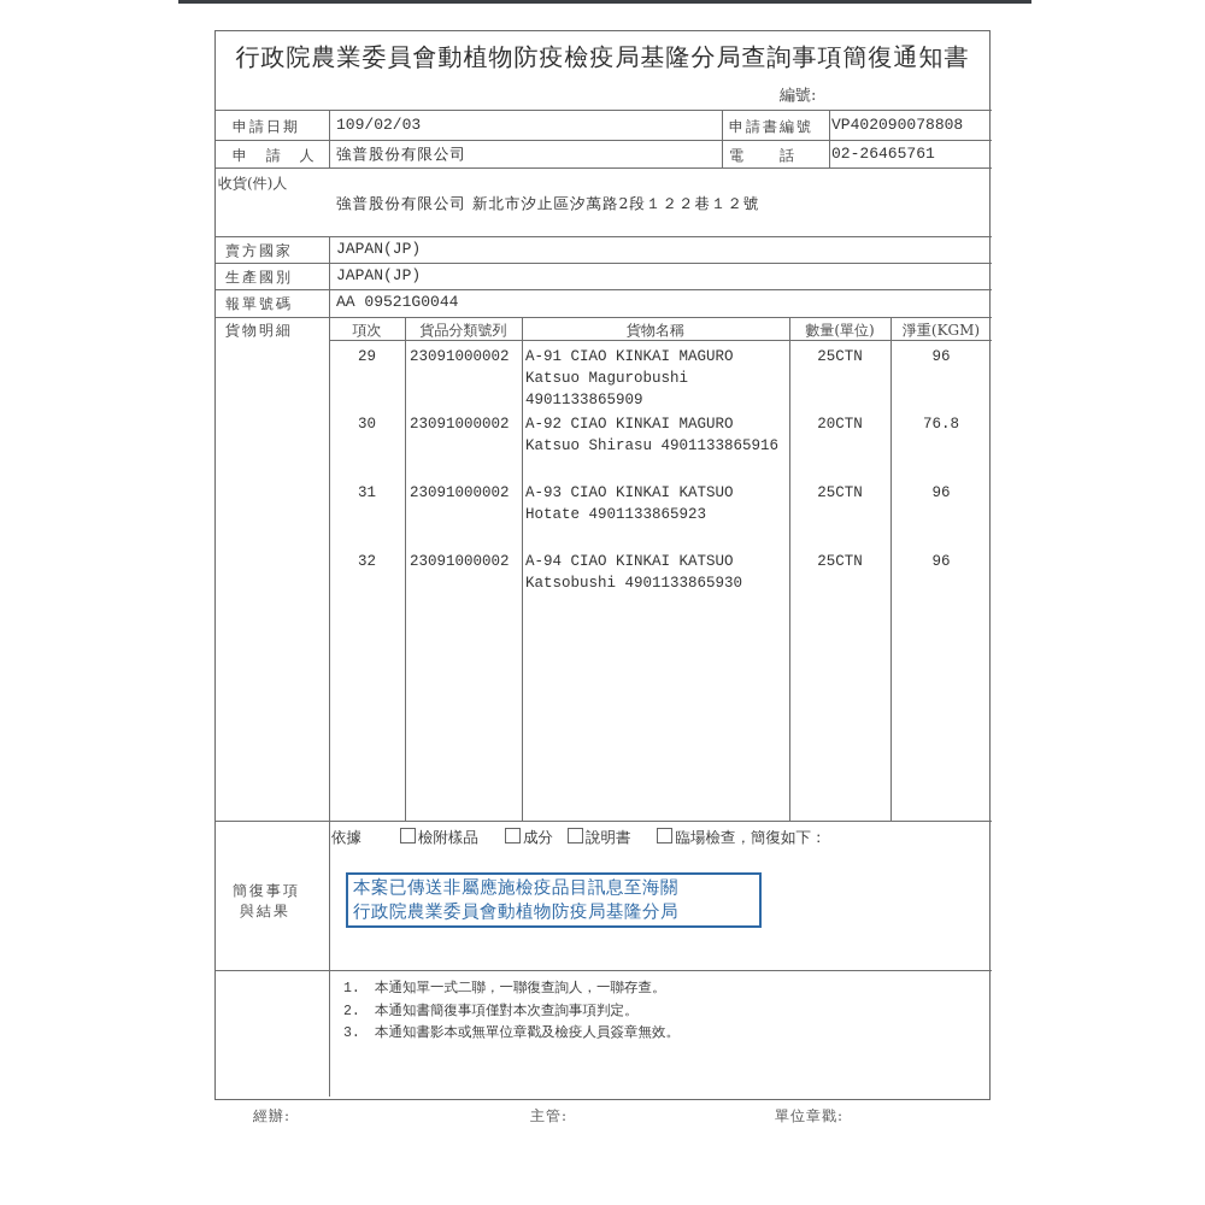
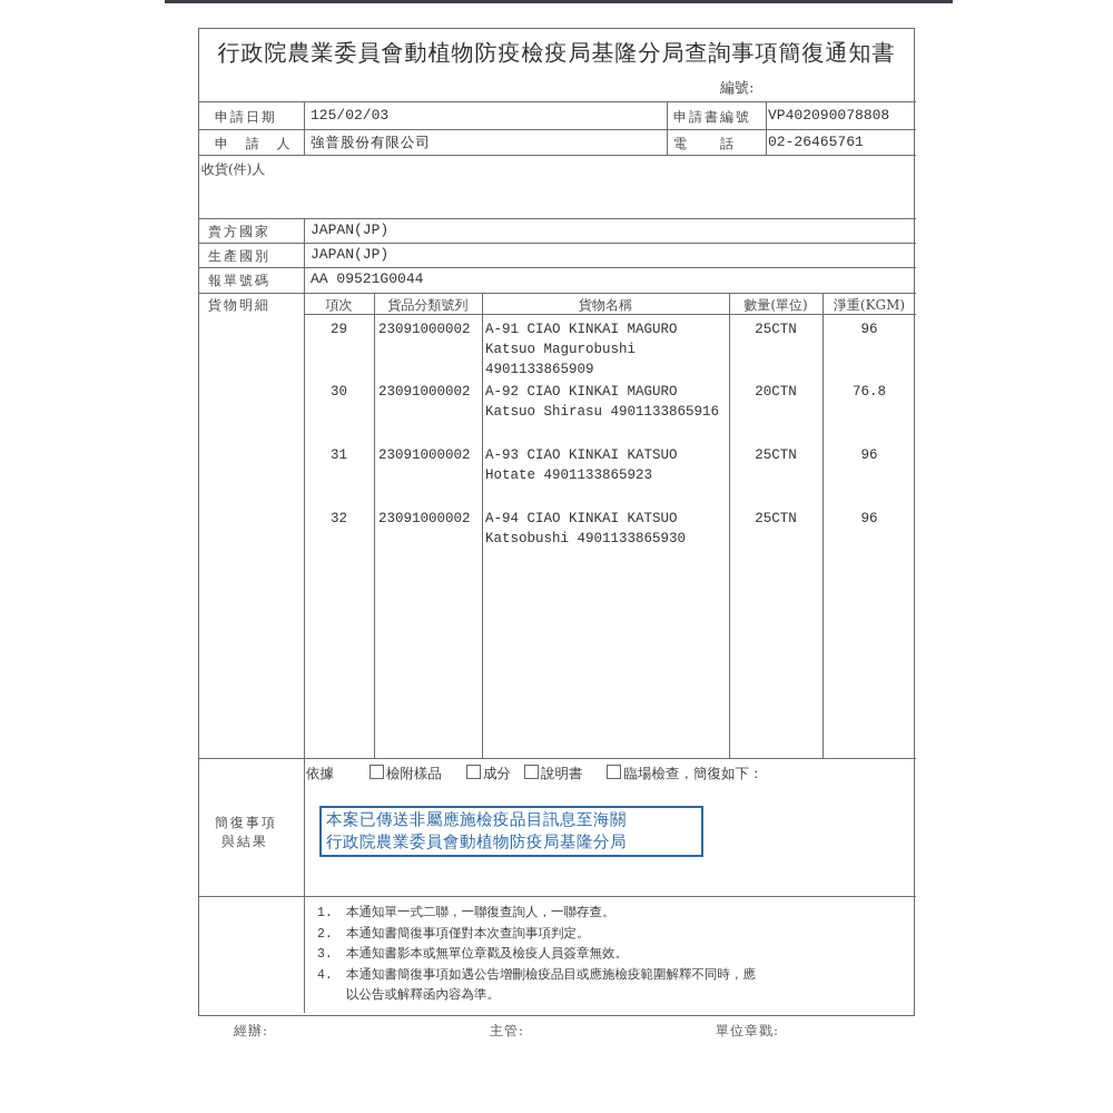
  行政院農業委員會動植物防疫檢疫局基隆分局查詢事項簡復通知書
  編號:
  申請日期
- 109/02/03
+ 125/02/03
  申請書編號
  VP402090078808
  申 請 人
  強普股份有限公司
  電 話
  02-26465761
  收貨(件)人
- 強普股份有限公司 新北市汐止區汐萬路2段１２２巷１２號
  賣方國家
  JAPAN(JP)
  生產國別
  JAPAN(JP)
  報單號碼
  AA 09521G0044
  貨物明細
  項次
  貨品分類號列
  貨物名稱
  數量(單位)
  淨重(KGM)
  29
  23091000002
  A-91 CIAO KINKAI MAGURO
  Katsuo Magurobushi
  4901133865909
  25CTN
  96
  30
  23091000002
  A-92 CIAO KINKAI MAGURO
  Katsuo Shirasu 4901133865916
  20CTN
  76.8
  31
  23091000002
  A-93 CIAO KINKAI KATSUO
  Hotate 4901133865923
  25CTN
  96
  32
  23091000002
  A-94 CIAO KINKAI KATSUO
  Katsobushi 4901133865930
  25CTN
  96
  簡復事項
  與結果
  依據 檢附樣品 成分 說明書 臨場檢查，簡復如下：
  本案已傳送非屬應施檢疫品目訊息至海關
  行政院農業委員會動植物防疫局基隆分局
  1. 本通知單一式二聯，一聯復查詢人，一聯存查。
  2. 本通知書簡復事項僅對本次查詢事項判定。
  3. 本通知書影本或無單位章戳及檢疫人員簽章無效。
+ 4. 本通知書簡復事項如遇公告增刪檢疫品目或應施檢疫範圍解釋不同時，應
+ 以公告或解釋函內容為準。
  經辦:
  主管:
  單位章戳:
